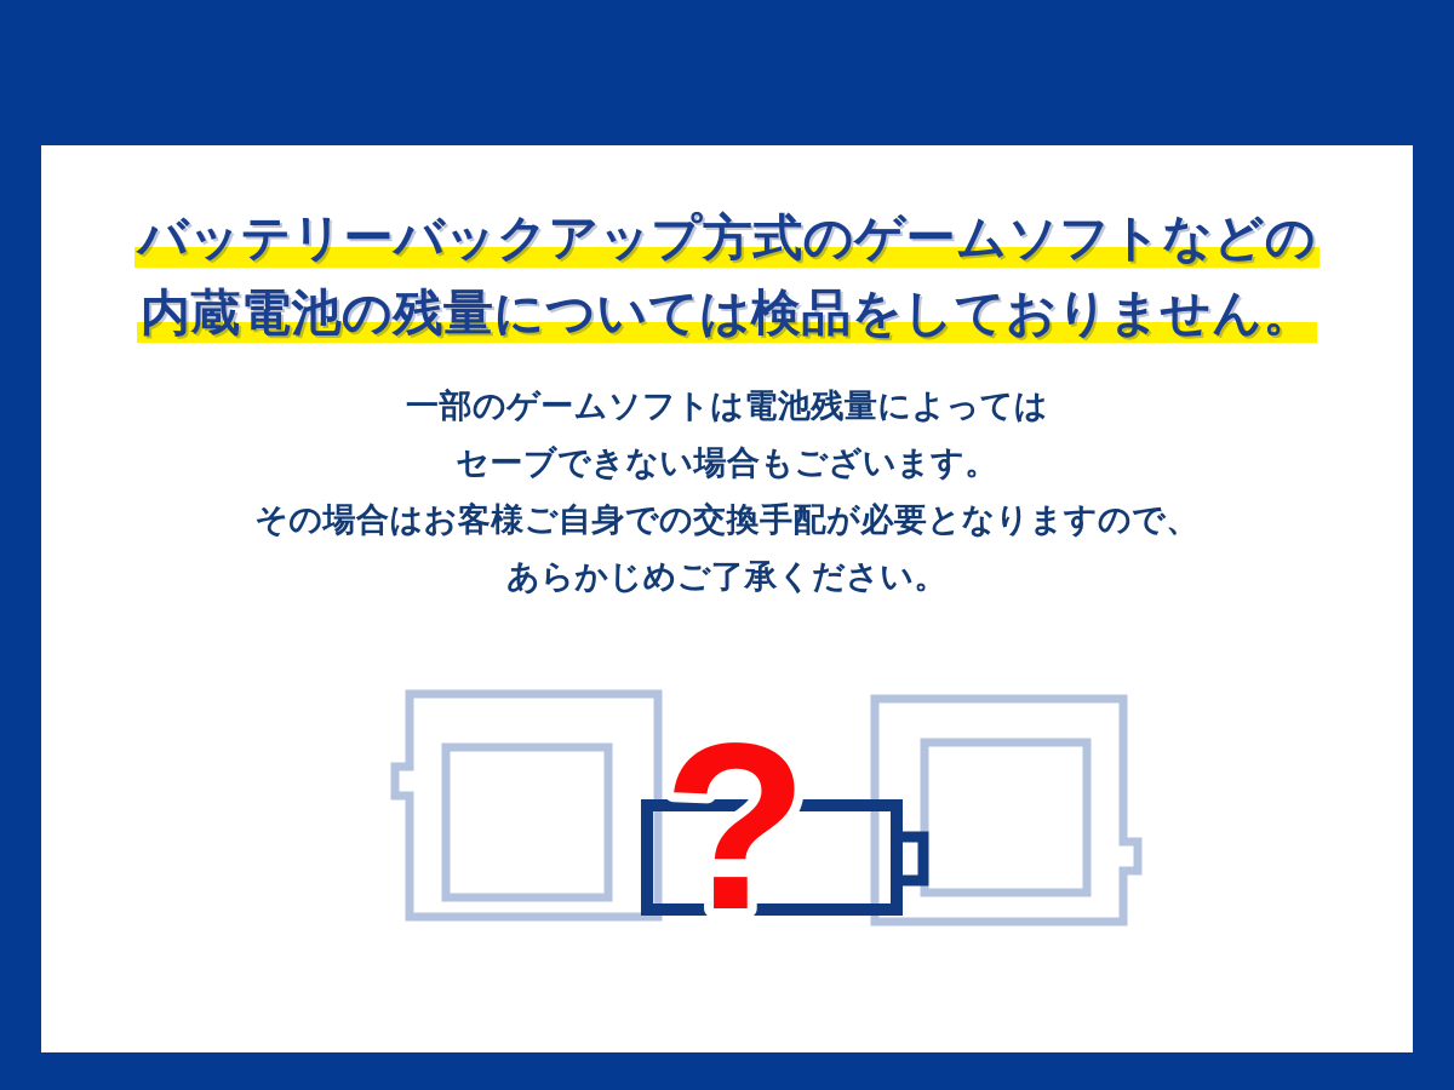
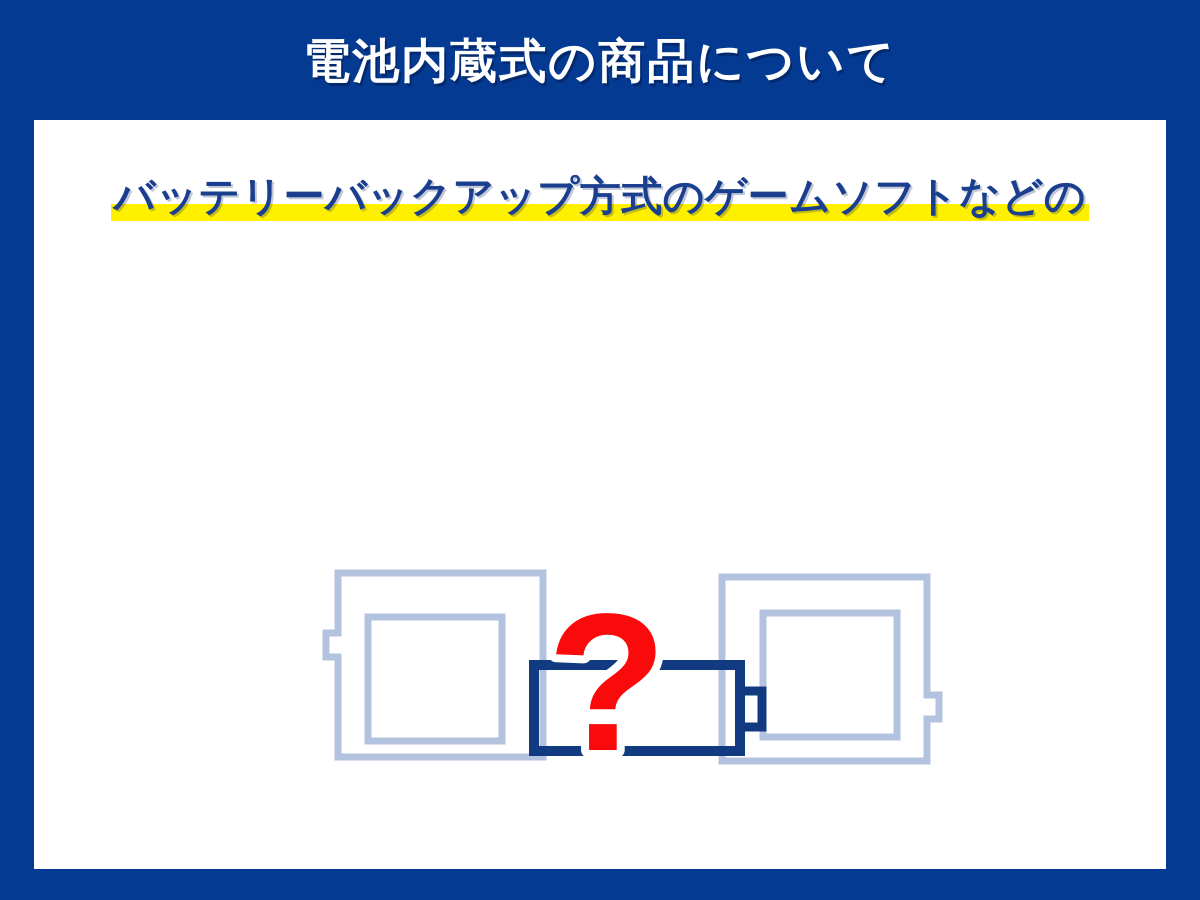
+ 電池内蔵式の商品について
  バッテリーバックアップ方式のゲームソフトなどの
- 内蔵電池の残量については検品をしておりません。
- 一部のゲームソフトは電池残量によっては
- セーブできない場合もございます。
- その場合はお客様ご自身での交換手配が必要となりますので、
- あらかじめご了承ください。
  ?
